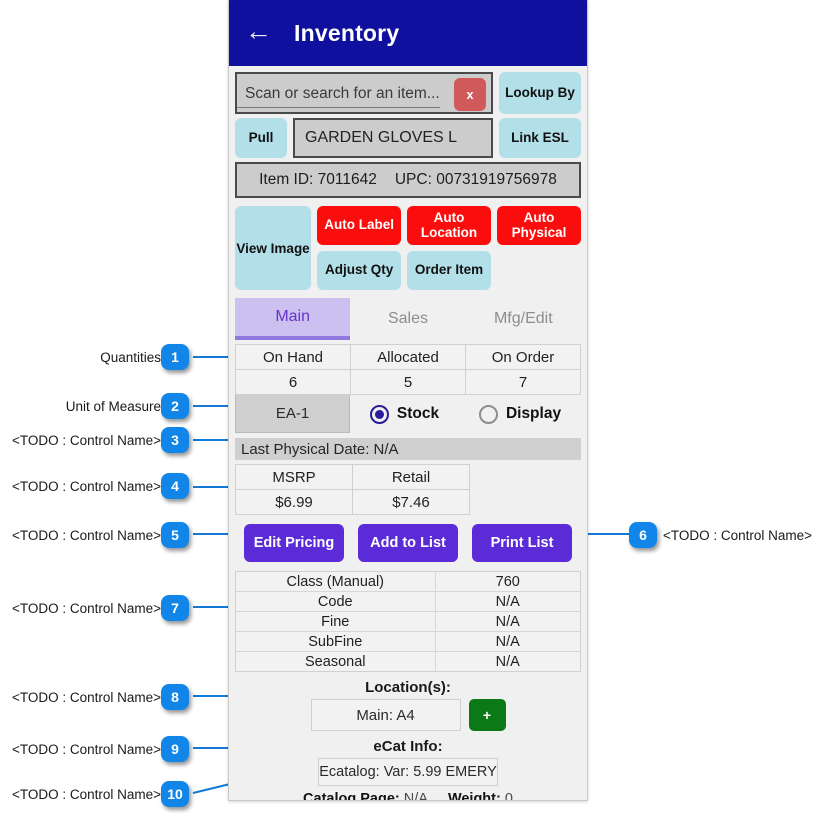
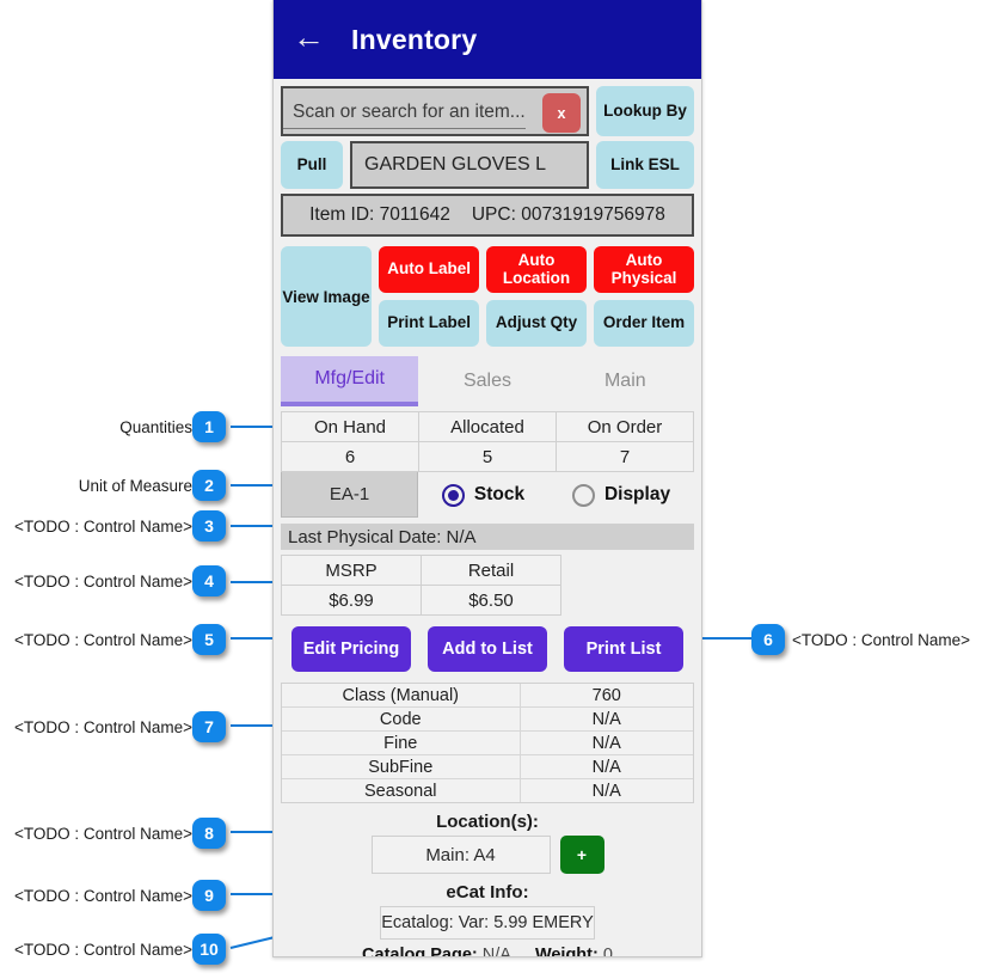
  ←
  Inventory
  Scan or search for an item...
  x
  Lookup By
  Pull
  GARDEN GLOVES L
  Link ESL
  Item ID: 7011642
  UPC: 00731919756978
  View Image
  Auto Label
  Auto Location
  Auto Physical
+ Print Label
  Adjust Qty
  Order Item
- Main
+ Mfg/Edit
  Sales
- Mfg/Edit
+ Main
  On Hand
  Allocated
  On Order
  6
  5
  7
  EA-1
  Stock
  Display
  Last Physical Date: N/A
  MSRP
  Retail
  $6.99
- $7.46
+ $6.50
  Edit Pricing
  Add to List
  Print List
  Class (Manual)
  760
  Code
  N/A
  Fine
  N/A
  SubFine
  N/A
  Seasonal
  N/A
  Location(s):
  Main: A4
  +
  eCat Info:
  Ecatalog: Var: 5.99 EMERY
  Catalog Page: N/A
  Weight: 0
  Quantities
  1
  Unit of Measure
  2
  <TODO : Control Name>
  3
  <TODO : Control Name>
  4
  <TODO : Control Name>
  5
  6
  <TODO : Control Name>
  <TODO : Control Name>
  7
  <TODO : Control Name>
  8
  <TODO : Control Name>
  9
  <TODO : Control Name>
  10
